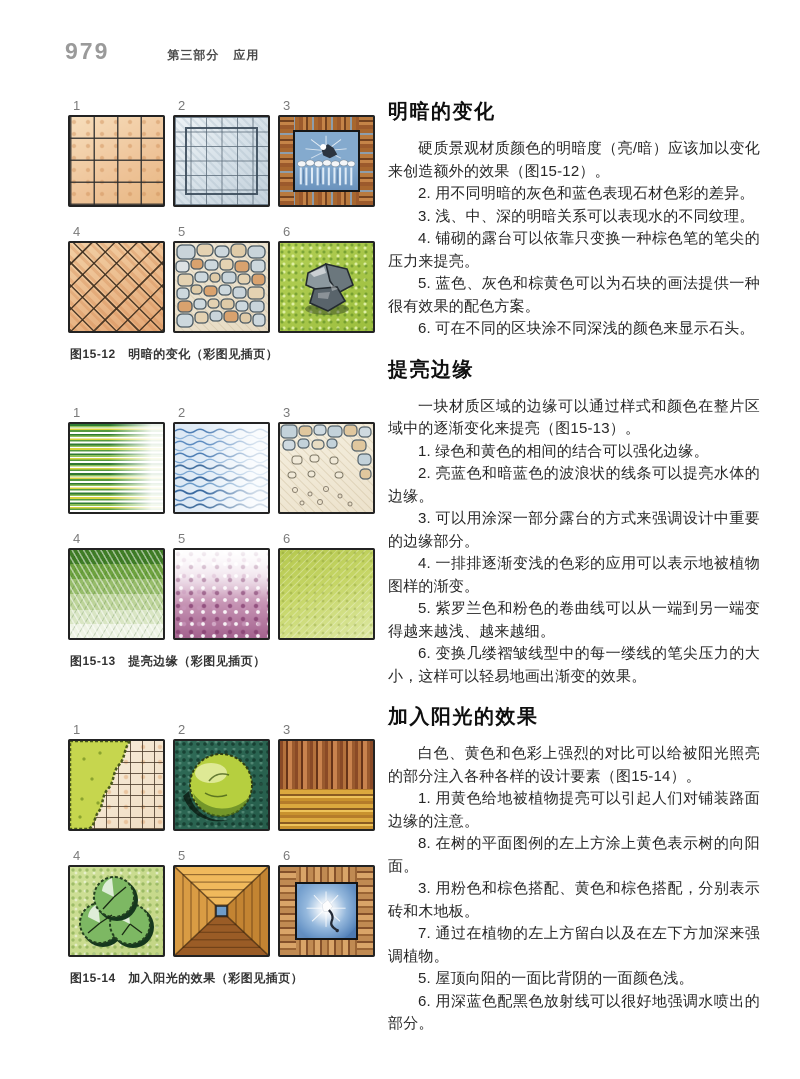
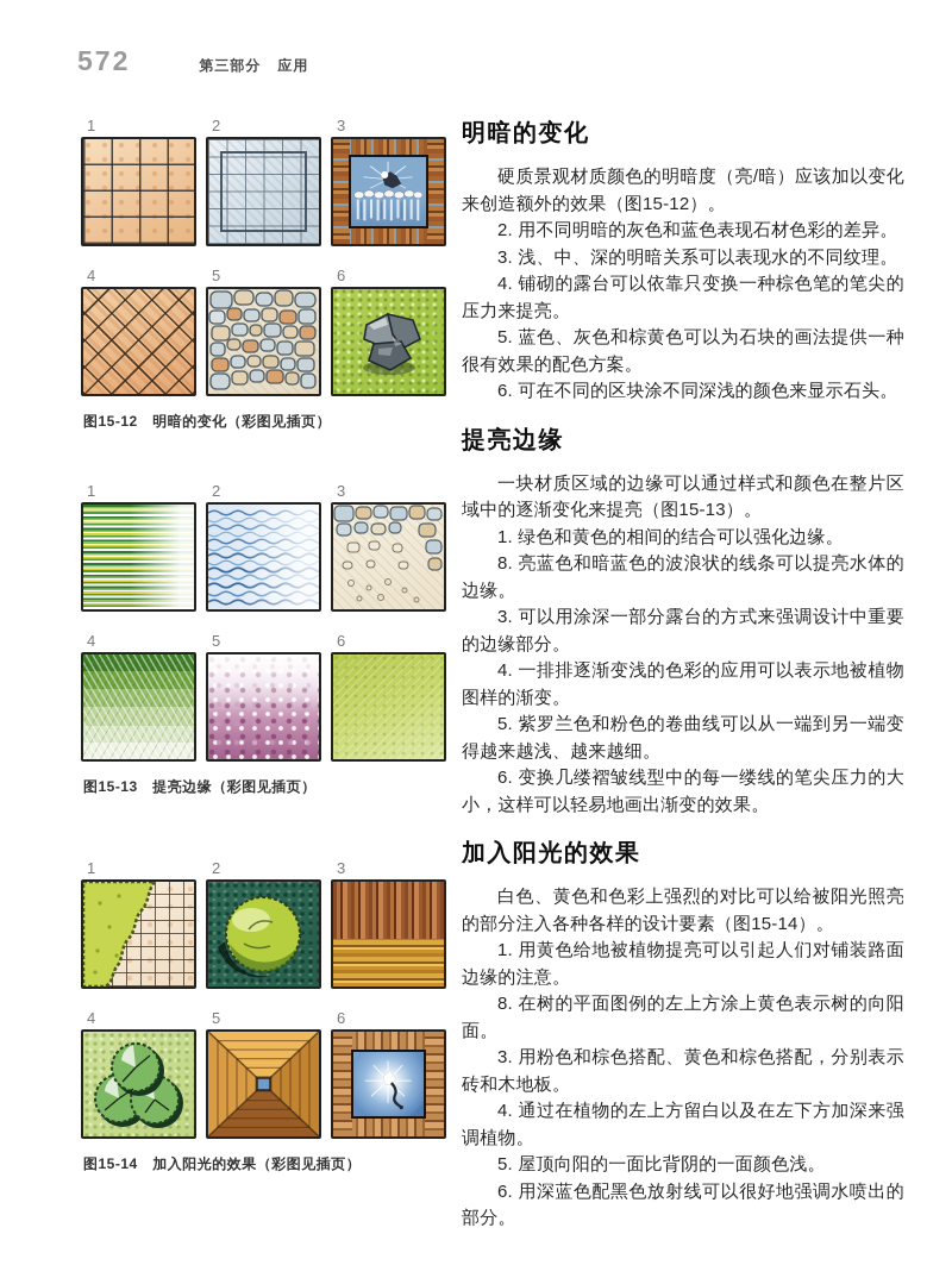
- 979
+ 572
  第三部分
  应用
  1
  2
  3
  4
  5
  6
  图15-12 明暗的变化（彩图见插页）
  1
  2
  3
  4
  5
  6
  图15-13 提亮边缘（彩图见插页）
  1
  2
  3
  4
  5
  6
  图15-14 加入阳光的效果（彩图见插页）
  明暗的变化
  硬质景观材质颜色的明暗度（亮/暗）应该加以变化来创造额外的效果（图15-12）。
  2. 用不同明暗的灰色和蓝色表现石材色彩的差异。
  3. 浅、中、深的明暗关系可以表现水的不同纹理。
  4. 铺砌的露台可以依靠只变换一种棕色笔的笔尖的压力来提亮。
  5. 蓝色、灰色和棕黄色可以为石块的画法提供一种很有效果的配色方案。
  6. 可在不同的区块涂不同深浅的颜色来显示石头。
  提亮边缘
  一块材质区域的边缘可以通过样式和颜色在整片区域中的逐渐变化来提亮（图15-13）。
  1. 绿色和黄色的相间的结合可以强化边缘。
- 2. 亮蓝色和暗蓝色的波浪状的线条可以提亮水体的边缘。
+ 8. 亮蓝色和暗蓝色的波浪状的线条可以提亮水体的边缘。
  3. 可以用涂深一部分露台的方式来强调设计中重要的边缘部分。
  4. 一排排逐渐变浅的色彩的应用可以表示地被植物图样的渐变。
  5. 紫罗兰色和粉色的卷曲线可以从一端到另一端变得越来越浅、越来越细。
  6. 变换几缕褶皱线型中的每一缕线的笔尖压力的大小，这样可以轻易地画出渐变的效果。
  加入阳光的效果
  白色、黄色和色彩上强烈的对比可以给被阳光照亮的部分注入各种各样的设计要素（图15-14）。
  1. 用黄色给地被植物提亮可以引起人们对铺装路面边缘的注意。
  8. 在树的平面图例的左上方涂上黄色表示树的向阳面。
  3. 用粉色和棕色搭配、黄色和棕色搭配，分别表示砖和木地板。
- 7. 通过在植物的左上方留白以及在左下方加深来强调植物。
+ 4. 通过在植物的左上方留白以及在左下方加深来强调植物。
  5. 屋顶向阳的一面比背阴的一面颜色浅。
  6. 用深蓝色配黑色放射线可以很好地强调水喷出的部分。
